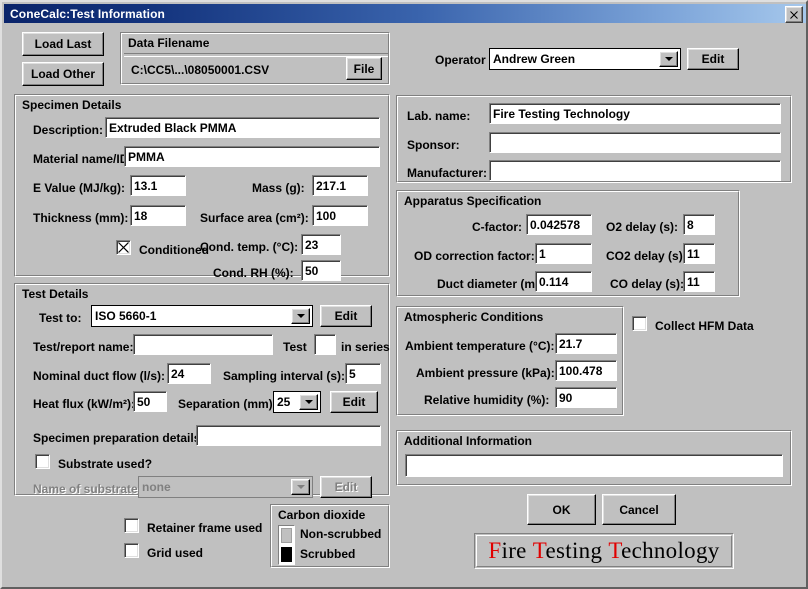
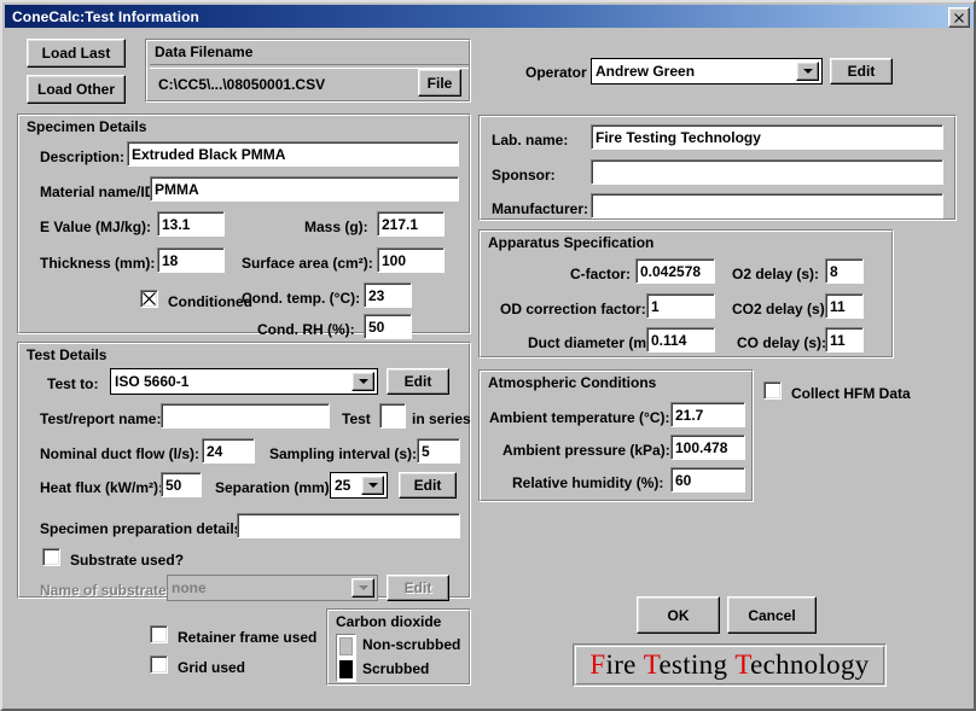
  ConeCalc:Test Information
  Load Last
  Load Other
  Data Filename
  C:\CC5\...\08050001.CSV
  File
  Operator
  Andrew Green
  Edit
  Specimen Details
  Description:
  Extruded Black PMMA
  Material name/I
  PMMA
  E Value (MJ/kg):
  13.1
  Mass (g):
  217.1
  Thickness (mm):
  18
  Surface area (cm²):
  100
  Conditioned
  Cond. temp. (°C):
  23
  Cond. RH (%):
  50
  Test Details
  Test to:
  ISO 5660-1
  Edit
  Test/report name:
  Test
  in series
  Nominal duct flow (l/s):
  24
  Sampling interval (s):
  5
  Heat flux (kW/m²)
  50
  Separation (mm)
  25
  Edit
  Specimen preparation detail
  Substrate used?
  Name of substrate
  none
  Edit
  Retainer frame used
  Grid used
  Carbon dioxide
  Non-scrubbed
  Scrubbed
  Lab. name:
  Fire Testing Technology
  Sponsor:
  Manufacturer:
  Apparatus Specification
  C-factor:
  0.042578
  O2 delay (s):
  8
  OD correction factor:
  1
  CO2 delay (s)
  11
  Duct diameter (m
  0.114
  CO delay (s)
  11
  Atmospheric Conditions
  Ambient temperature (°C):
  21.7
  Ambient pressure (kPa):
  100.478
  Relative humidity (%):
- 90
+ 60
  Collect HFM Data
- Additional Information
  OK
  Cancel
  Fire Testing Technology
